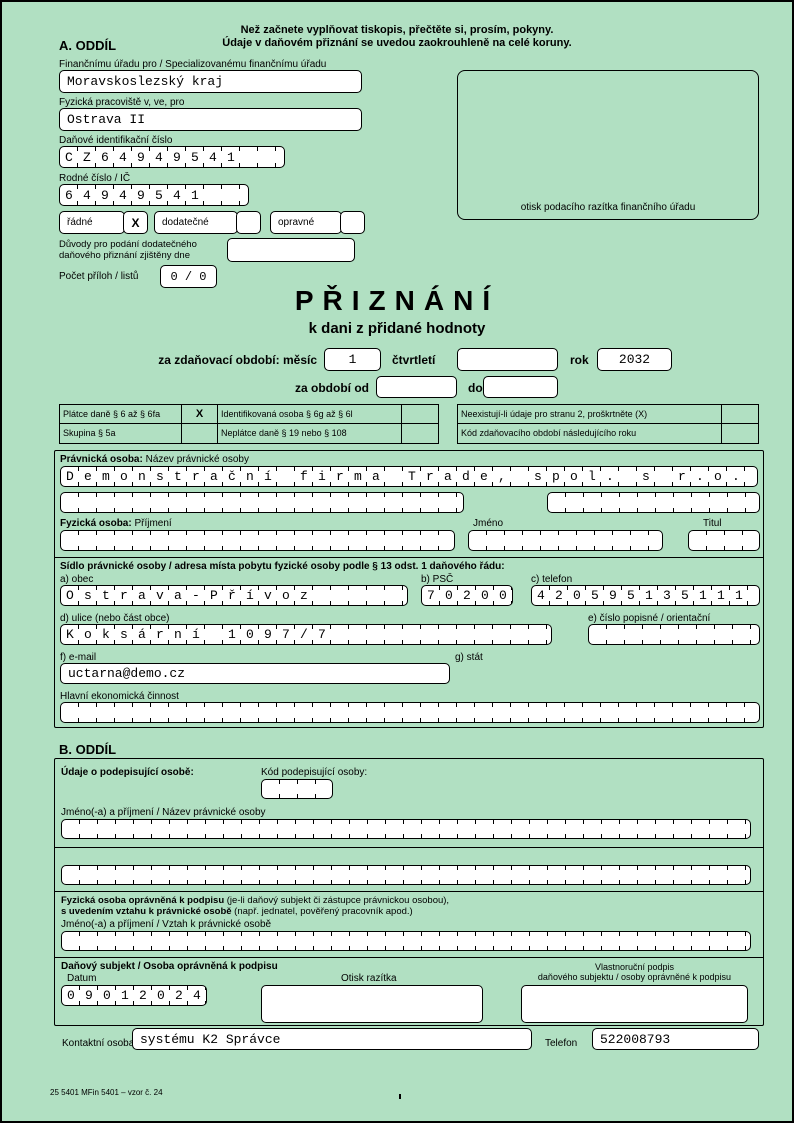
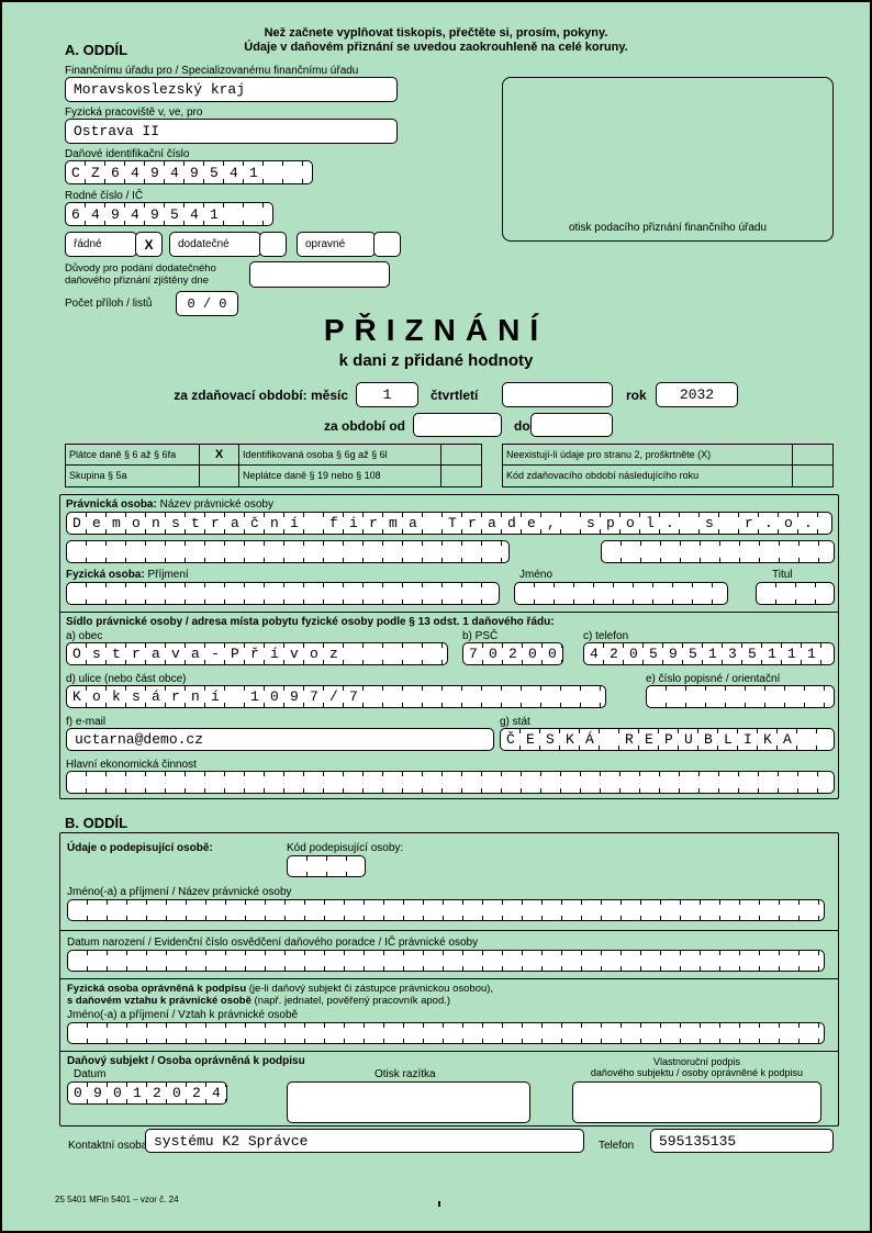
  Než začnete vyplňovat tiskopis, přečtěte si, prosím, pokyny.
  Údaje v daňovém přiznání se uvedou zaokrouhleně na celé koruny.
  A. ODDÍL
  Finančnímu úřadu pro / Specializovanému finančnímu úřadu
  Moravskoslezský kraj
  Fyzická pracoviště v, ve, pro
  Ostrava II
  Daňové identifikační číslo
  CZ64949541
  Rodné číslo / IČ
  64949541
  řádné
  X
  dodatečné
  opravné
  Důvody pro podání dodatečného
  daňového přiznání zjištěny dne
  Počet příloh / listů
  0 / 0
- otisk podacího razítka finančního úřadu
+ otisk podacího přiznání finančního úřadu
  PŘIZNÁNÍ
  k dani z přidané hodnoty
  za zdaňovací období: měsíc
  1
  čtvrtletí
  rok
  2032
  za období od
  do
  Plátce daně § 6 až § 6fa
  X
  Identifikovaná osoba § 6g až § 6l
  Skupina § 5a
  Neplátce daně § 19 nebo § 108
  Neexistují-li údaje pro stranu 2, proškrtněte (X)
  Kód zdaňovacího období následujícího roku
  Právnická osoba: Název právnické osoby
  Demonstrační firma Trade, spol. s r.o.
  Fyzická osoba: Příjmení
  Jméno
  Titul
  Sídlo právnické osoby / adresa místa pobytu fyzické osoby podle § 13 odst. 1 daňového řádu:
  a) obec
  b) PSČ
  c) telefon
  Ostrava-Přívoz
  70200
  420595135111
  d) ulice (nebo část obce)
  e) číslo popisné / orientační
  Koksární 1097/7
  f) e-mail
  g) stát
  uctarna@demo.cz
+ ČESKÁ REPUBLIKA
  Hlavní ekonomická činnost
  B. ODDÍL
  Údaje o podepisující osobě:
  Kód podepisující osoby:
  Jméno(-a) a příjmení / Název právnické osoby
+ Datum narození / Evidenční číslo osvědčení daňového poradce / IČ právnické osoby
  Fyzická osoba oprávněná k podpisu (je-li daňový subjekt či zástupce právnickou osobou),
- s uvedením vztahu k právnické osobě (např. jednatel, pověřený pracovník apod.)
+ s daňovém vztahu k právnické osobě (např. jednatel, pověřený pracovník apod.)
  Jméno(-a) a příjmení / Vztah k právnické osobě
  Daňový subjekt / Osoba oprávněná k podpisu
  Datum
  09012024
  Otisk razítka
  Vlastnoruční podpis
  daňového subjektu / osoby oprávněné k podpisu
  Kontaktní osob
  systému K2 Správce
  Telefon
- 522008793
+ 595135135
  25 5401 MFin 5401 – vzor č. 24
